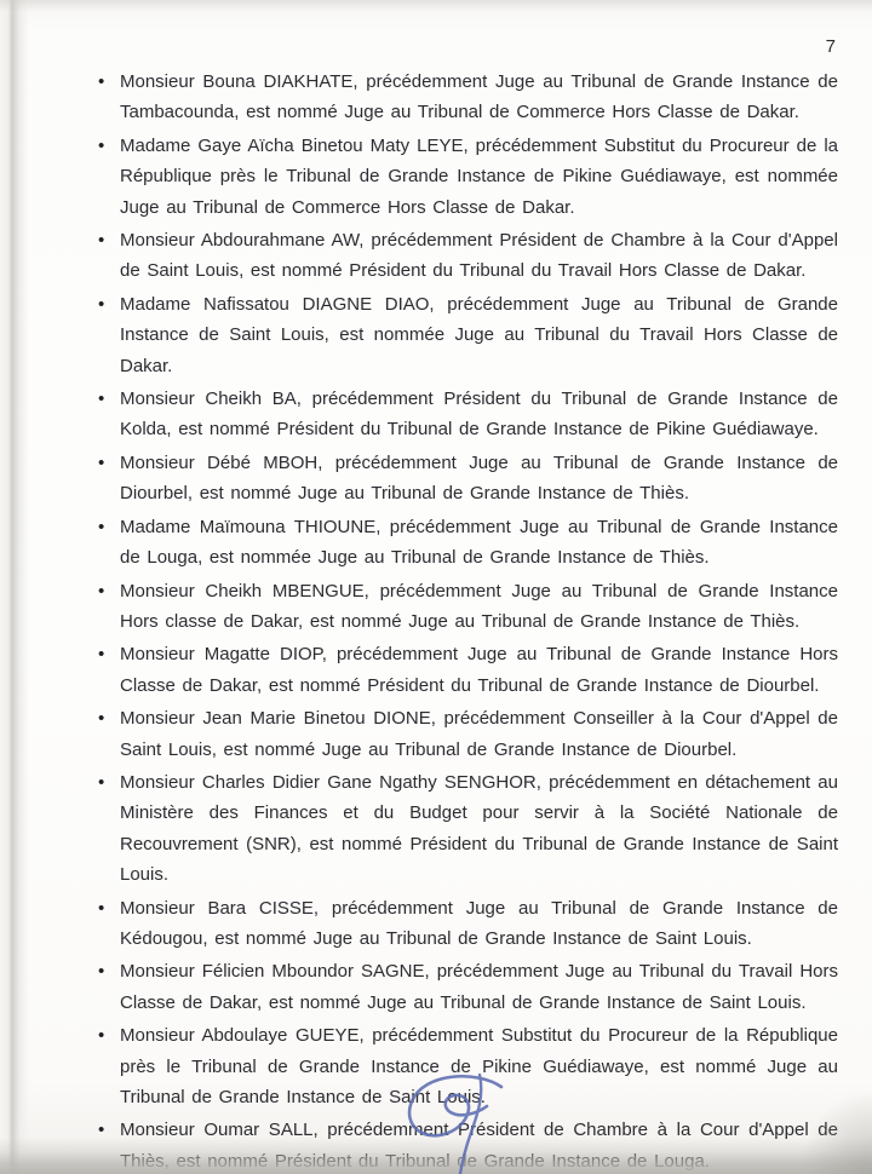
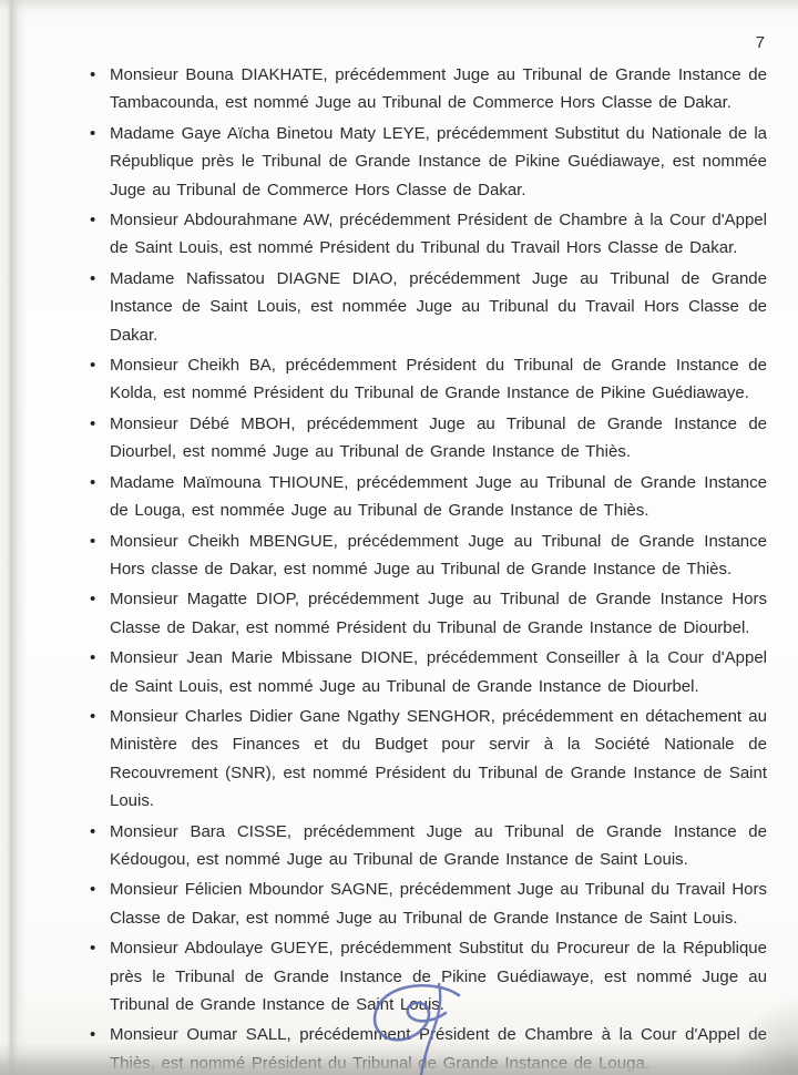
  7
  Monsieur Bouna DIAKHATE, précédemment Juge au Tribunal de Grande Instance de Tambacounda, est nommé Juge au Tribunal de Commerce Hors Classe de Dakar.
- Madame Gaye Aïcha Binetou Maty LEYE, précédemment Substitut du Procureur de la République près le Tribunal de Grande Instance de Pikine Guédiawaye, est nommée Juge au Tribunal de Commerce Hors Classe de Dakar.
+ Madame Gaye Aïcha Binetou Maty LEYE, précédemment Substitut du Nationale de la République près le Tribunal de Grande Instance de Pikine Guédiawaye, est nommée Juge au Tribunal de Commerce Hors Classe de Dakar.
  Monsieur Abdourahmane AW, précédemment Président de Chambre à la Cour d'Appel de Saint Louis, est nommé Président du Tribunal du Travail Hors Classe de Dakar.
  Madame Nafissatou DIAGNE DIAO, précédemment Juge au Tribunal de Grande Instance de Saint Louis, est nommée Juge au Tribunal du Travail Hors Classe de Dakar.
  Monsieur Cheikh BA, précédemment Président du Tribunal de Grande Instance de Kolda, est nommé Président du Tribunal de Grande Instance de Pikine Guédiawaye.
  Monsieur Débé MBOH, précédemment Juge au Tribunal de Grande Instance de Diourbel, est nommé Juge au Tribunal de Grande Instance de Thiès.
  Madame Maïmouna THIOUNE, précédemment Juge au Tribunal de Grande Instance de Louga, est nommée Juge au Tribunal de Grande Instance de Thiès.
  Monsieur Cheikh MBENGUE, précédemment Juge au Tribunal de Grande Instance Hors classe de Dakar, est nommé Juge au Tribunal de Grande Instance de Thiès.
  Monsieur Magatte DIOP, précédemment Juge au Tribunal de Grande Instance Hors Classe de Dakar, est nommé Président du Tribunal de Grande Instance de Diourbel.
- Monsieur Jean Marie Binetou DIONE, précédemment Conseiller à la Cour d'Appel de Saint Louis, est nommé Juge au Tribunal de Grande Instance de Diourbel.
+ Monsieur Jean Marie Mbissane DIONE, précédemment Conseiller à la Cour d'Appel de Saint Louis, est nommé Juge au Tribunal de Grande Instance de Diourbel.
  Monsieur Charles Didier Gane Ngathy SENGHOR, précédemment en détachement au Ministère des Finances et du Budget pour servir à la Société Nationale de Recouvrement (SNR), est nommé Président du Tribunal de Grande Instance de Saint Louis.
  Monsieur Bara CISSE, précédemment Juge au Tribunal de Grande Instance de Kédougou, est nommé Juge au Tribunal de Grande Instance de Saint Louis.
  Monsieur Félicien Mboundor SAGNE, précédemment Juge au Tribunal du Travail Hors Classe de Dakar, est nommé Juge au Tribunal de Grande Instance de Saint Louis.
  Monsieur Abdoulaye GUEYE, précédemment Substitut du Procureur de la République près le Tribunal de Grande Instance de Pikine Guédiawaye, est nommé Juge au Tribunal de Grande Instance de Saint Louis.
